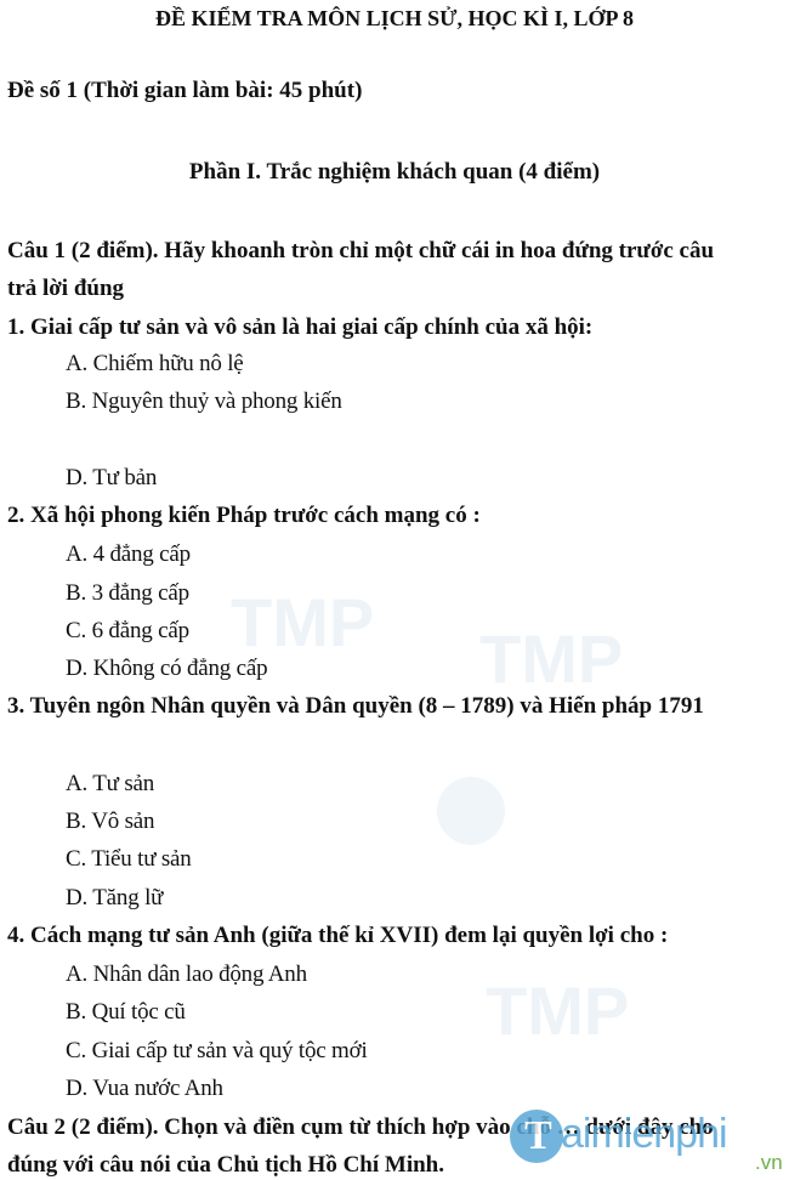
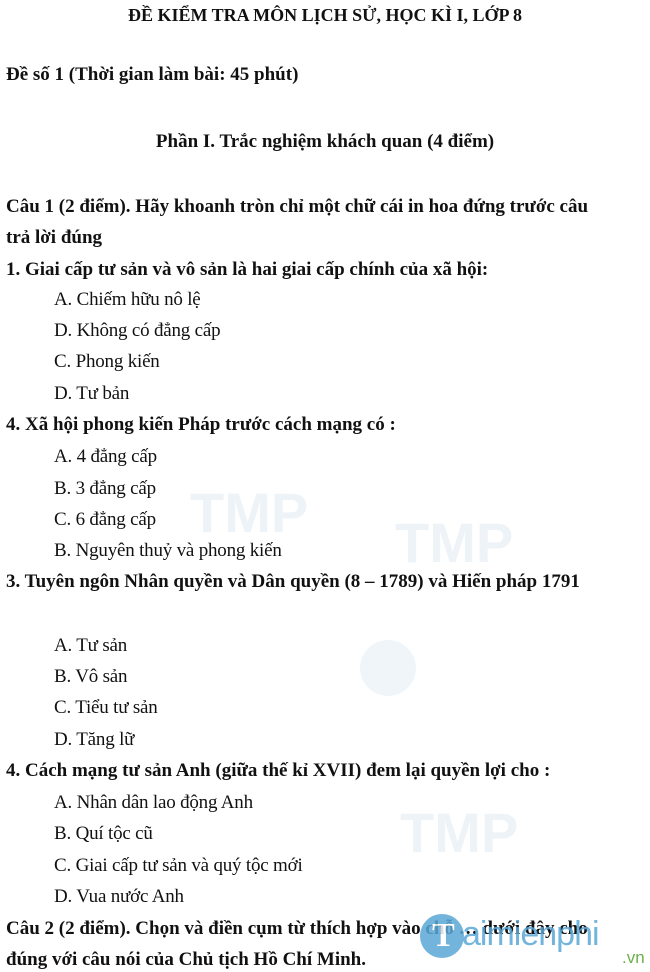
  TMP
  TMP
  ĐỀ KIỂM TRA MÔN LỊCH SỬ, HỌC KÌ I, LỚP 8
  Đề số 1 (Thời gian làm bài: 45 phút)
  Phần I. Trắc nghiệm khách quan (4 điểm)
  Câu 1 (2 điểm). Hãy khoanh tròn chỉ một chữ cái in hoa đứng trước câu
  trả lời đúng
  1. Giai cấp tư sản và vô sản là hai giai cấp chính của xã hội:
  A. Chiếm hữu nô lệ
- B. Nguyên thuỷ và phong kiến
+ D. Không có đẳng cấp
+ C. Phong kiến
  D. Tư bản
- 2. Xã hội phong kiến Pháp trước cách mạng có :
+ 4. Xã hội phong kiến Pháp trước cách mạng có :
  A. 4 đẳng cấp
  B. 3 đẳng cấp
  C. 6 đẳng cấp
- D. Không có đẳng cấp
+ B. Nguyên thuỷ và phong kiến
  3. Tuyên ngôn Nhân quyền và Dân quyền (8 – 1789) và Hiến pháp 1791
  A. Tư sản
  B. Vô sản
  C. Tiểu tư sản
  D. Tăng lữ
  4. Cách mạng tư sản Anh (giữa thế kỉ XVII) đem lại quyền lợi cho :
  A. Nhân dân lao động Anh
  B. Quí tộc cũ
  C. Giai cấp tư sản và quý tộc mới
  D. Vua nước Anh
  Câu 2 (2 điểm). Chọn và điền cụm từ thích hợp vào chỗ … dưới đây cho
  đúng với câu nói của Chủ tịch Hồ Chí Minh.
  T
  aimienphi
  .vn
